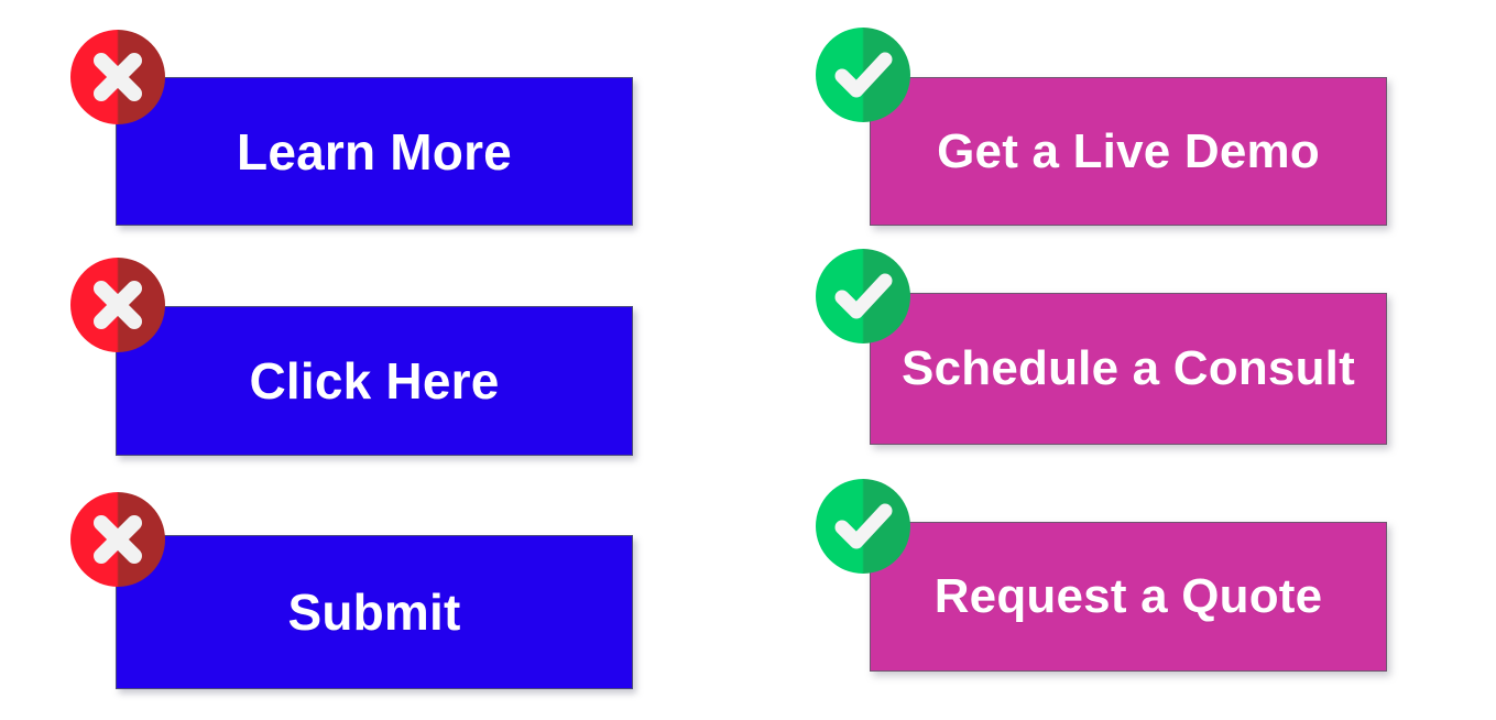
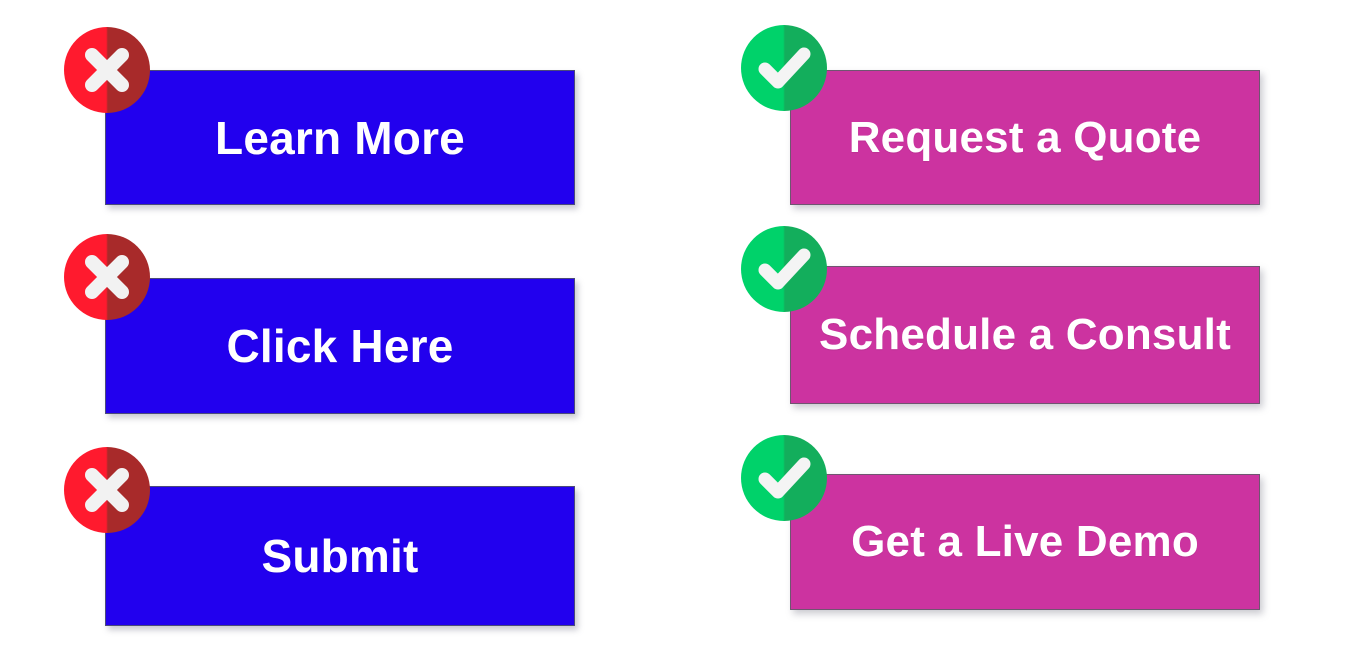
  Learn More
  Click Here
  Submit
- Get a Live Demo
+ Request a Quote
  Schedule a Consult
- Request a Quote
+ Get a Live Demo
